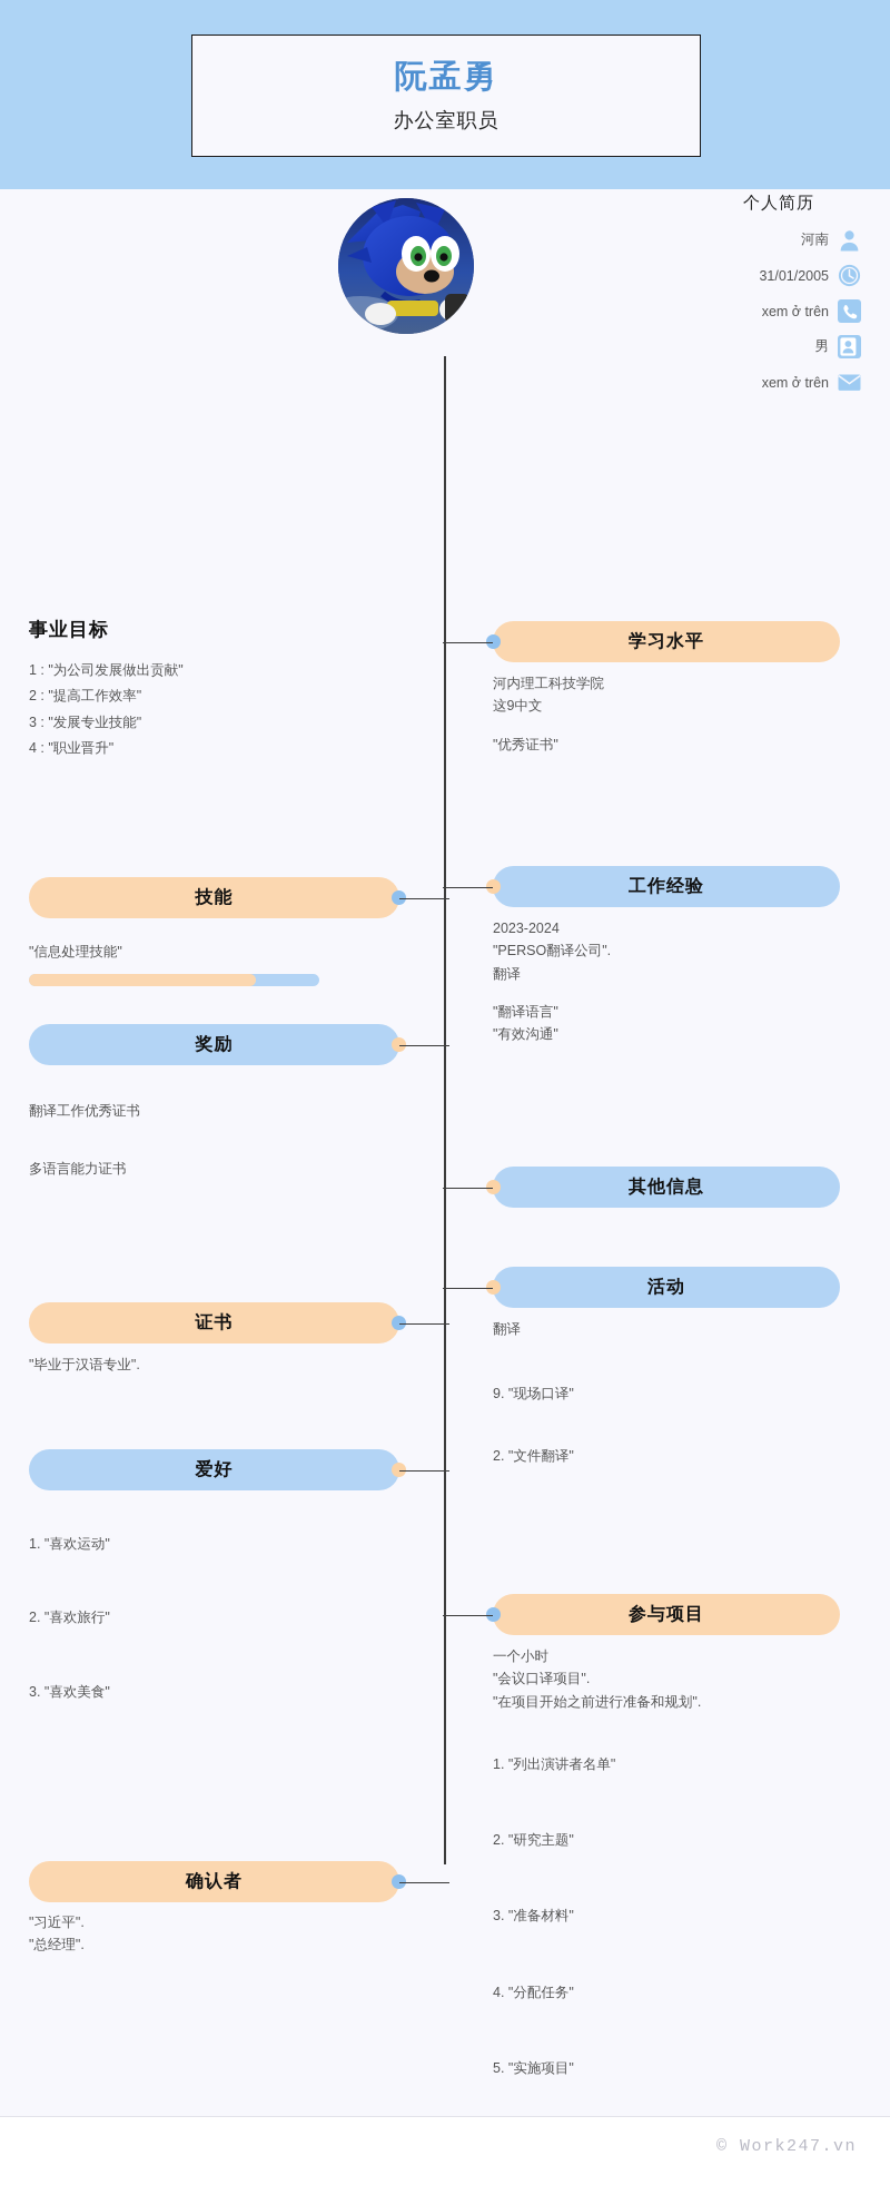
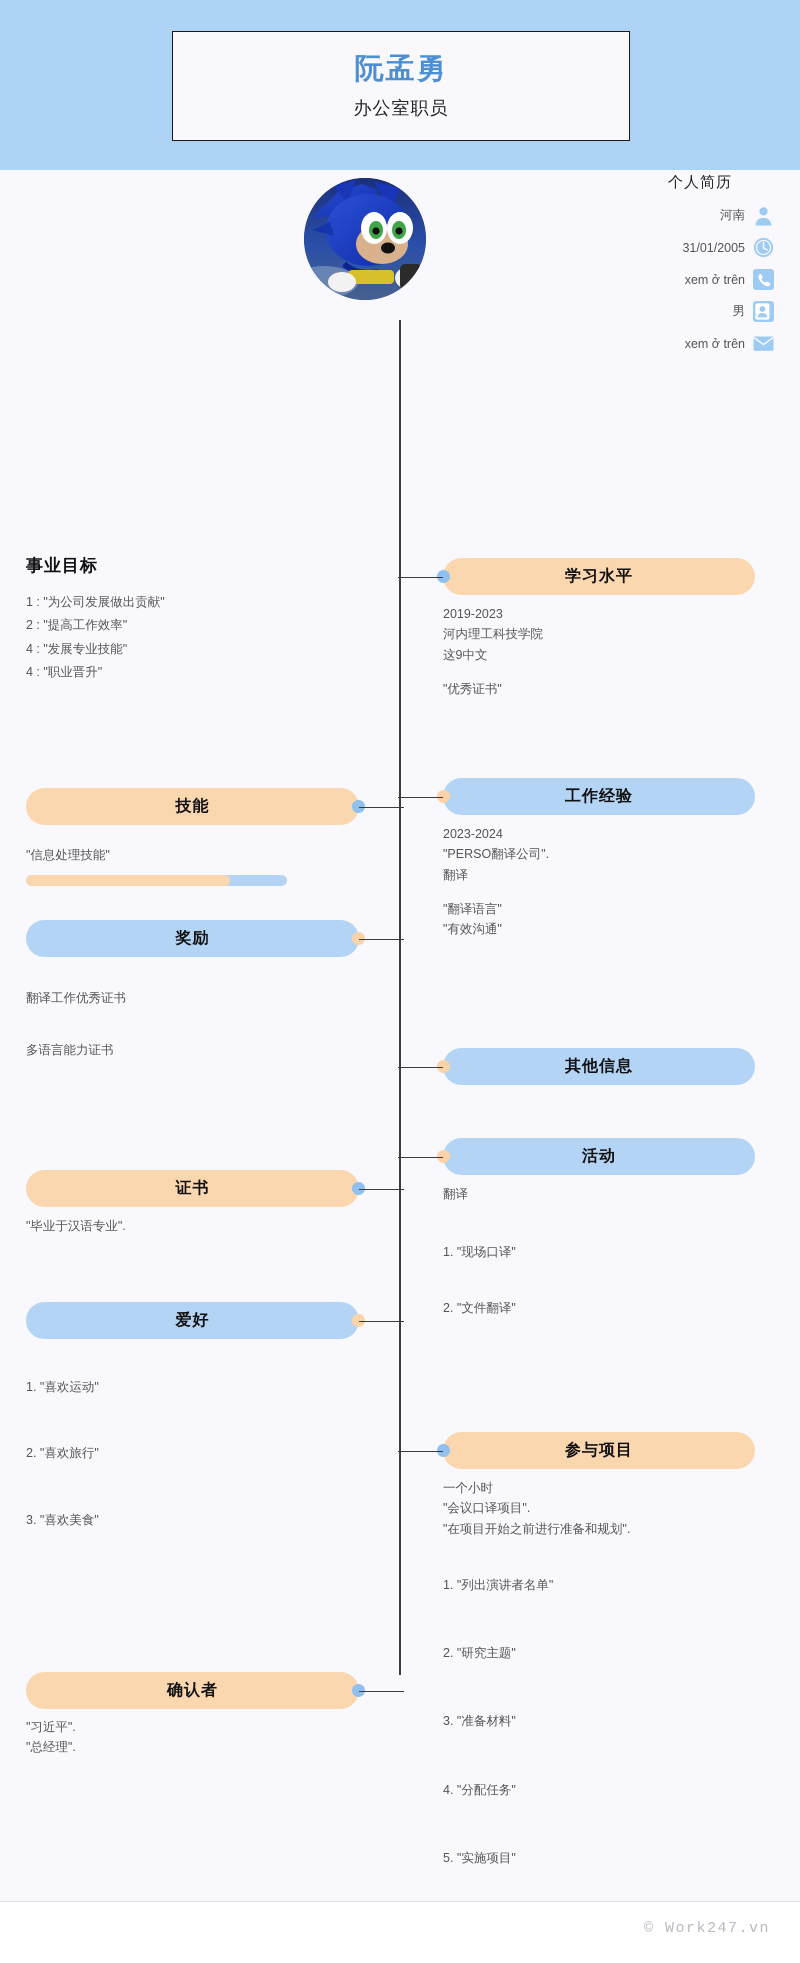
  阮孟勇
  办公室职员
  个人简历
  河南
  31/01/2005
  xem ở trên
  男
  xem ở trên
  事业目标
  1 : "为公司发展做出贡献"
  2 : "提高工作效率"
- 3 : "发展专业技能"
+ 4 : "发展专业技能"
  4 : "职业晋升"
  技能
  "信息处理技能"
  奖励
  翻译工作优秀证书
  多语言能力证书
  证书
  "毕业于汉语专业".
  爱好
  1. "喜欢运动"
  2. "喜欢旅行"
  3. "喜欢美食"
  确认者
  "习近平".
  "总经理".
  学习水平
+ 2019-2023
  河内理工科技学院
  这9中文
  "优秀证书"
  工作经验
  2023-2024
  "PERSO翻译公司".
  翻译
  "翻译语言"
  "有效沟通"
  其他信息
  活动
  翻译
- 9. "现场口译"
+ 1. "现场口译"
  2. "文件翻译"
  参与项目
  一个小时
  "会议口译项目".
  "在项目开始之前进行准备和规划".
  1. "列出演讲者名单"
  2. "研究主题"
  3. "准备材料"
  4. "分配任务"
  5. "实施项目"
  © Work247.vn
